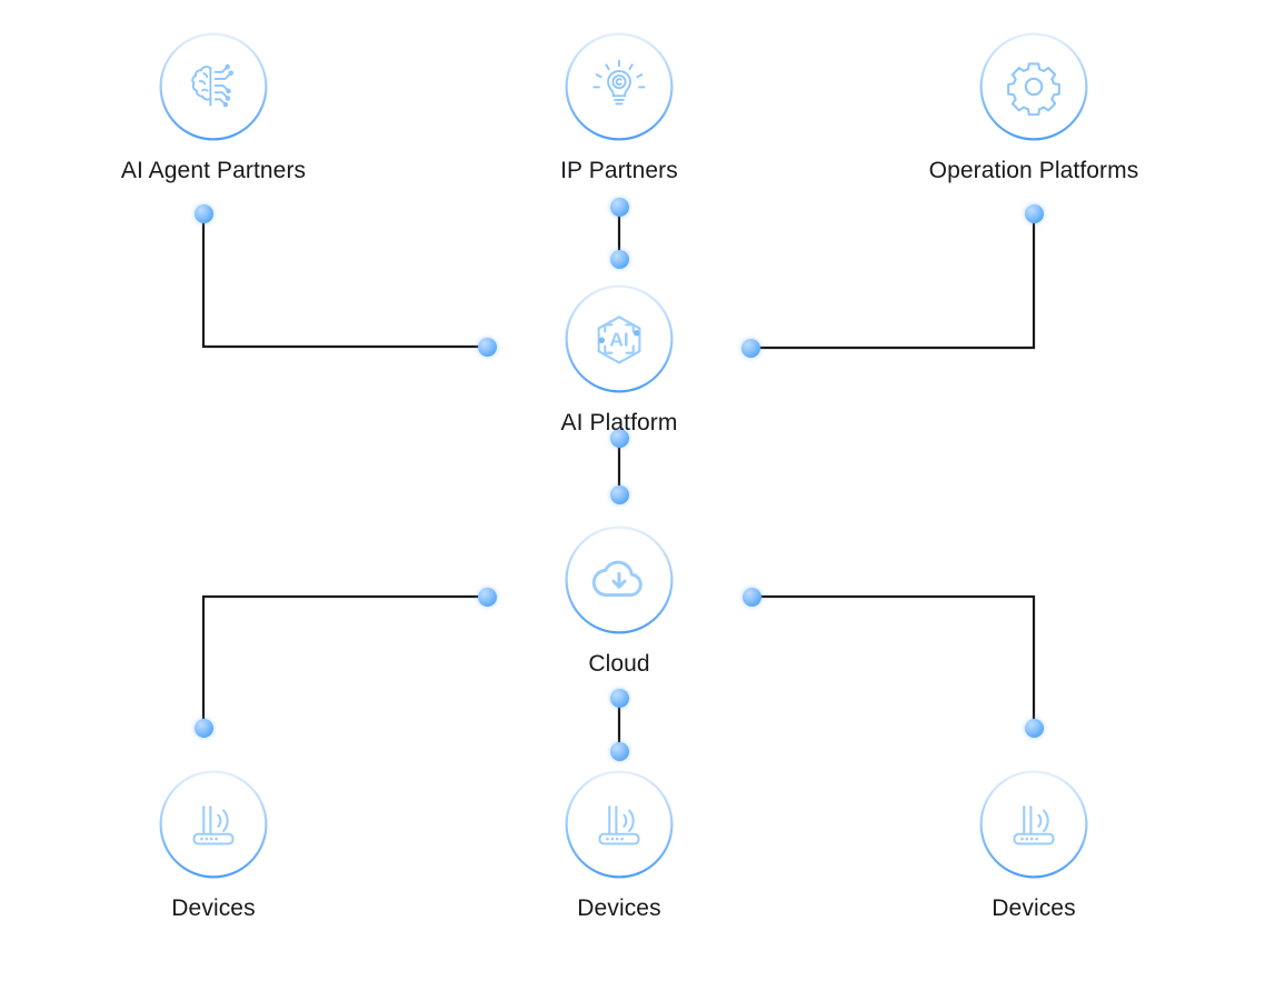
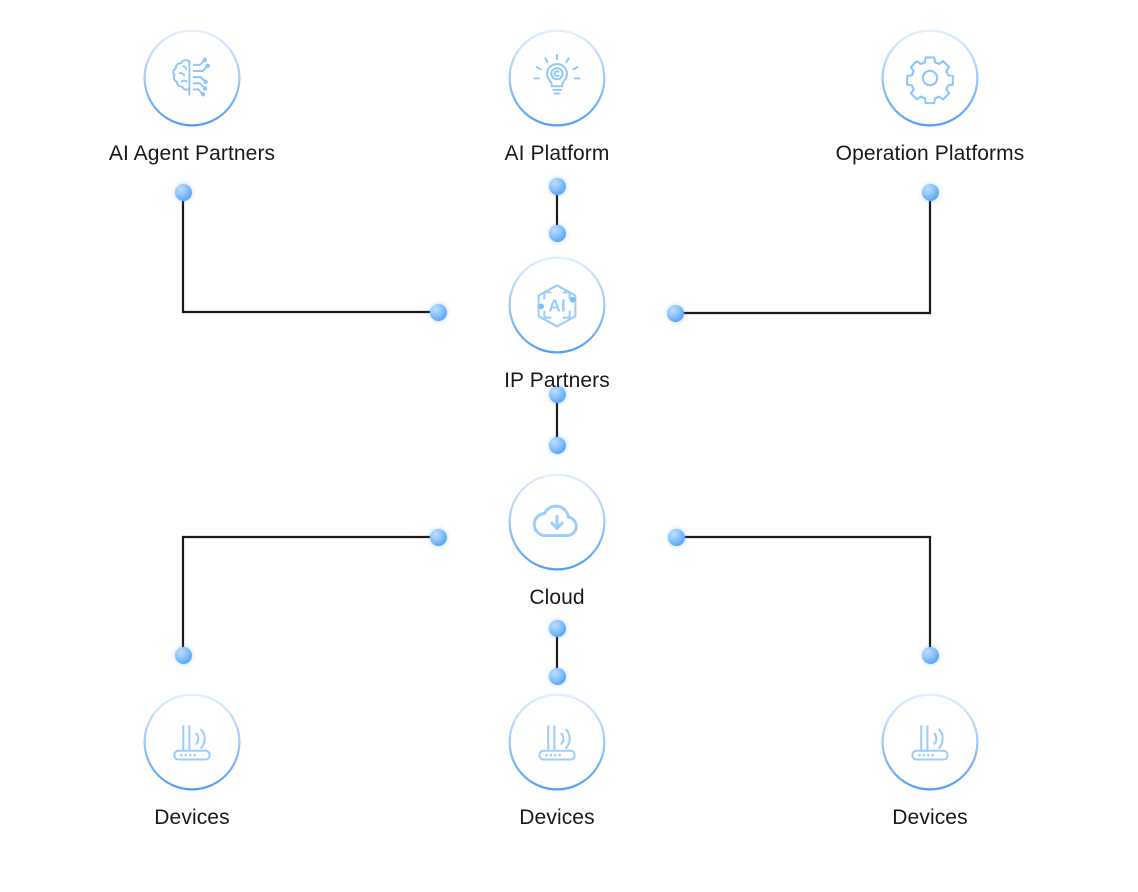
  AI Agent Partners
- IP Partners
+ AI Platform
  Operation Platforms
- AI Platform
+ IP Partners
  Cloud
  Devices
  Devices
  Devices
